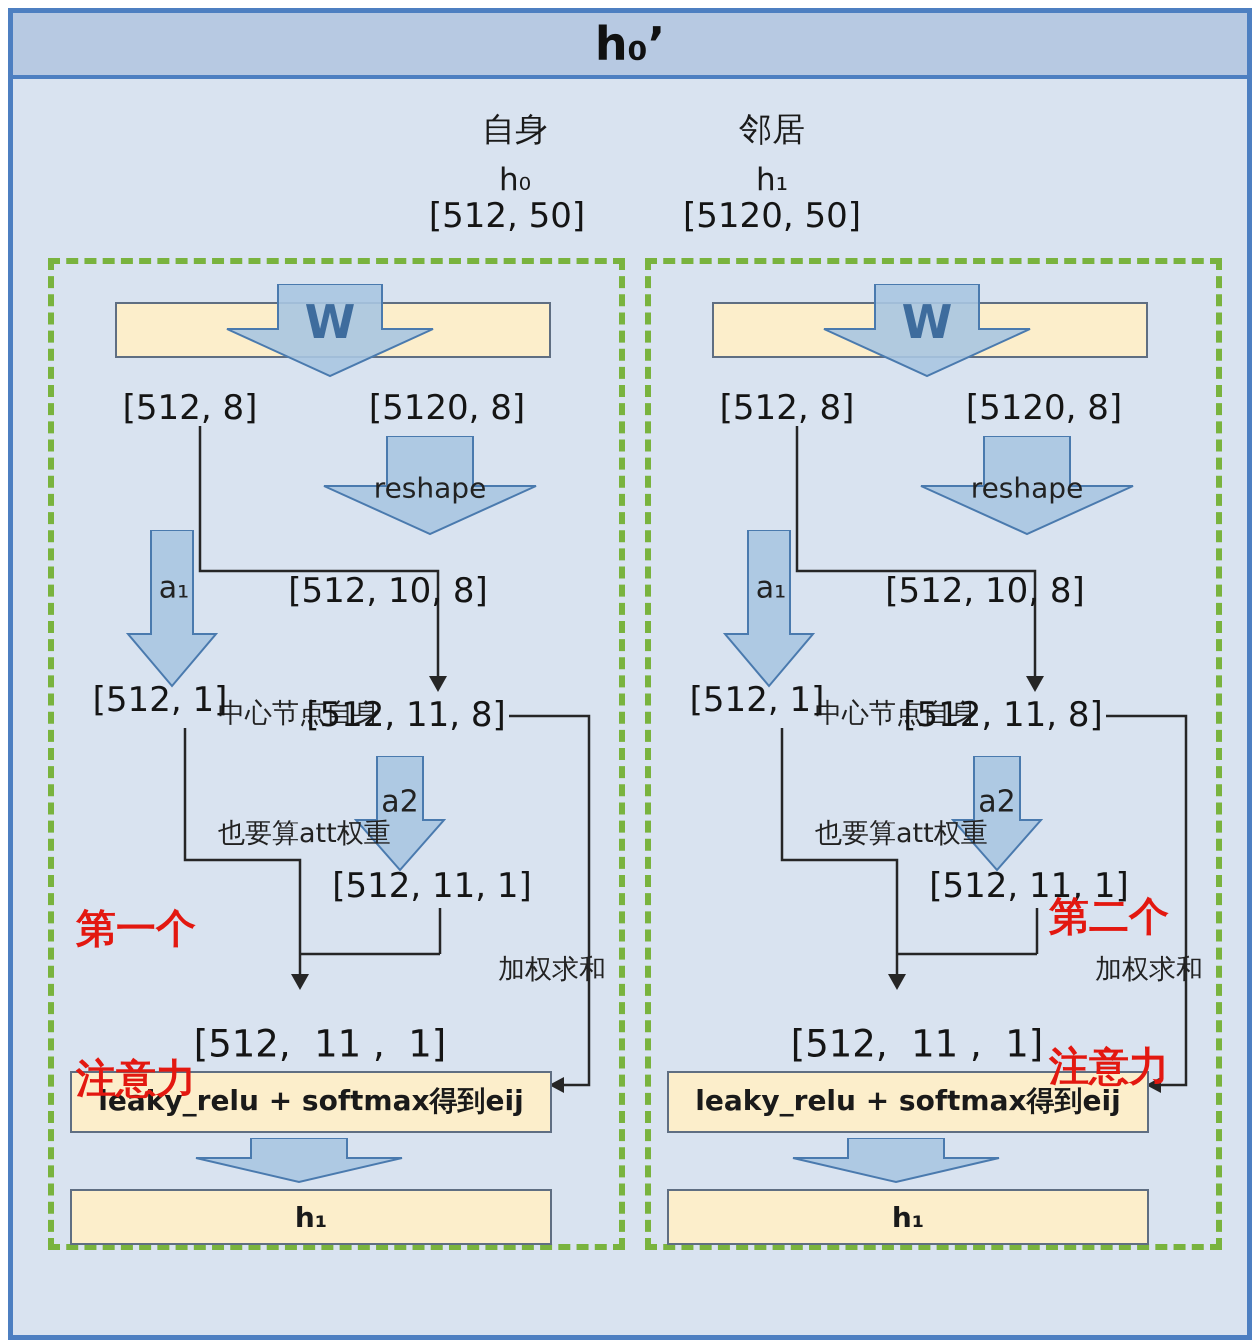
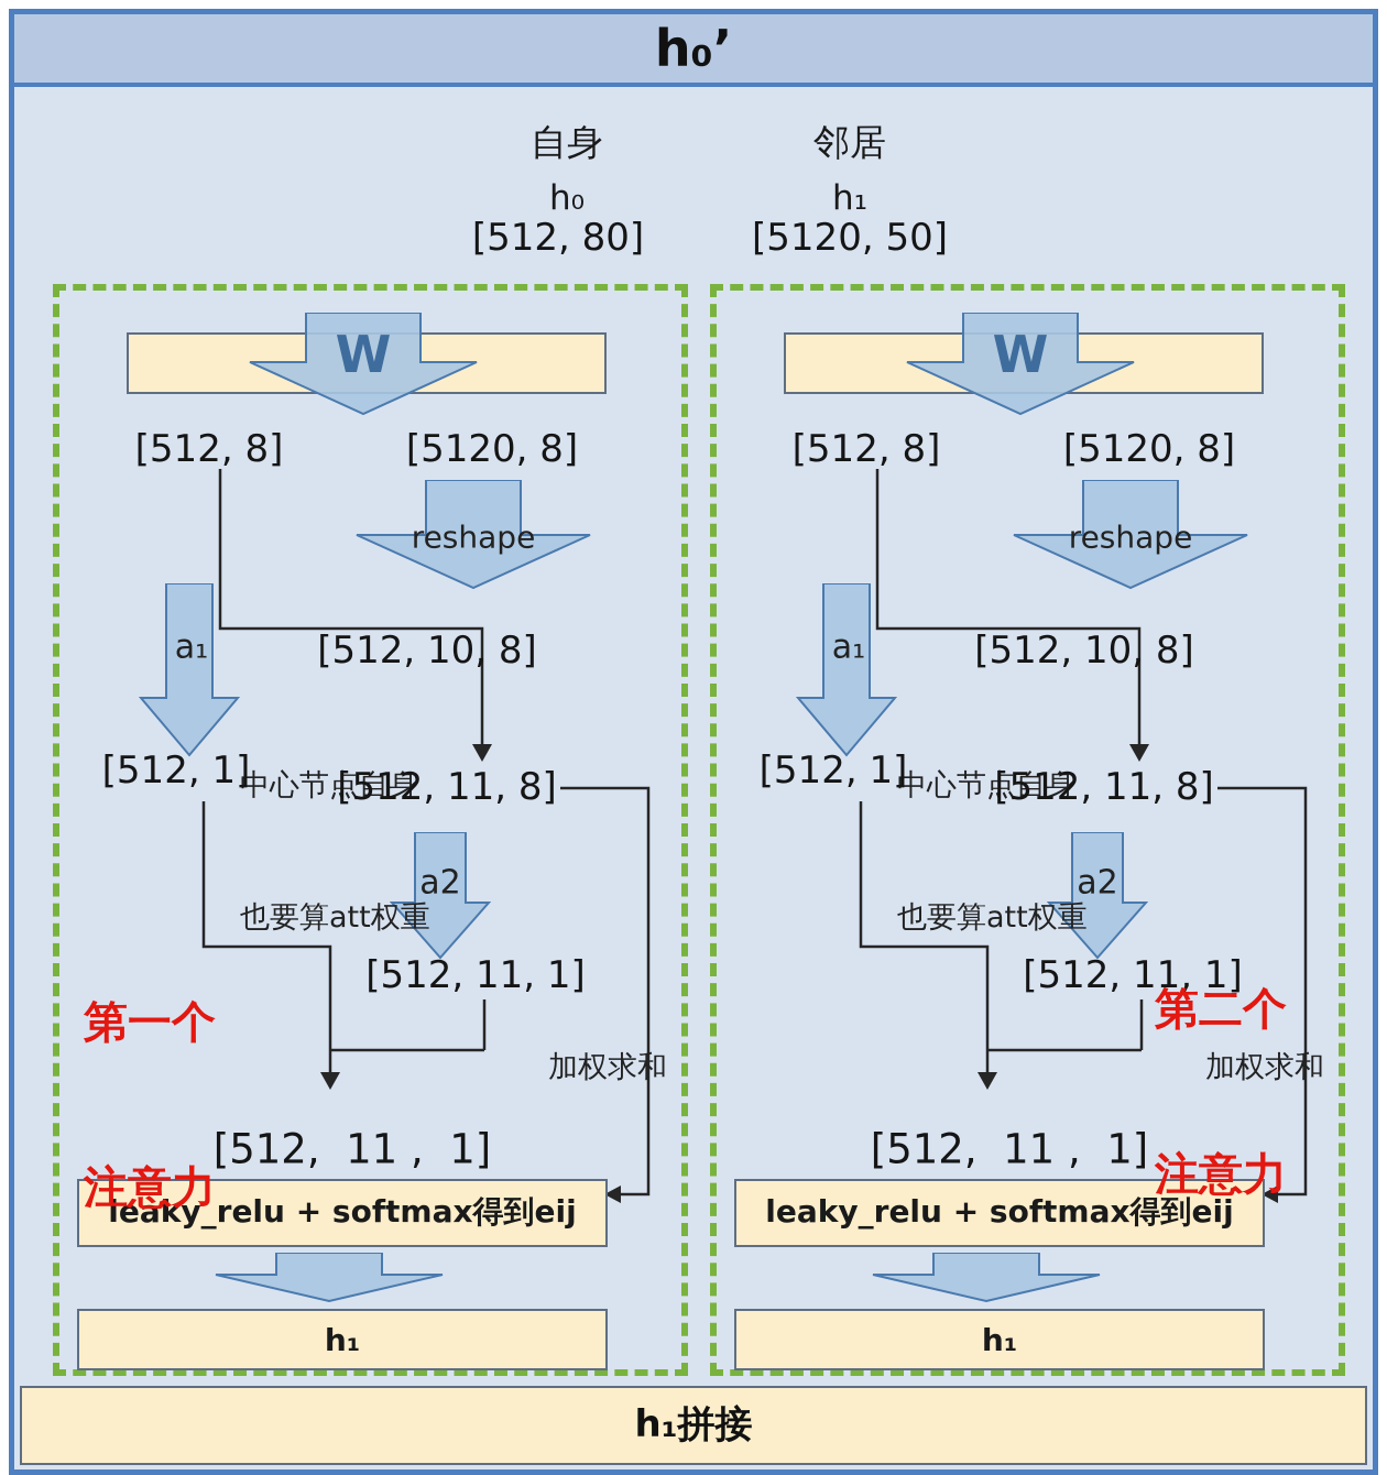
  h₀’
  自身
  h₀
- [512, 50]
+ [512, 80]
  邻居
  h₁
  [5120, 50]
  W
  [512, 8]
  [5120, 8]
  reshape
  a₁
  [512, 10, 8]
  中心节点自身
  也要算att权重
  [512, 1]
  [512, 11, 8]
  a2
  第一个
  注意力
  [512, 11, 1]
  加权求和
  [512, 11 , 1]
  leaky_relu + softmax得到eij
  h₁
  W
  [512, 8]
  [5120, 8]
  reshape
  a₁
  [512, 10, 8]
  中心节点自身
  也要算att权重
  [512, 1]
  [512, 11, 8]
  a2
  第二个
  注意力
  [512, 11, 1]
  加权求和
  [512, 11 , 1]
  leaky_relu + softmax得到eij
  h₁
+ h₁拼接
